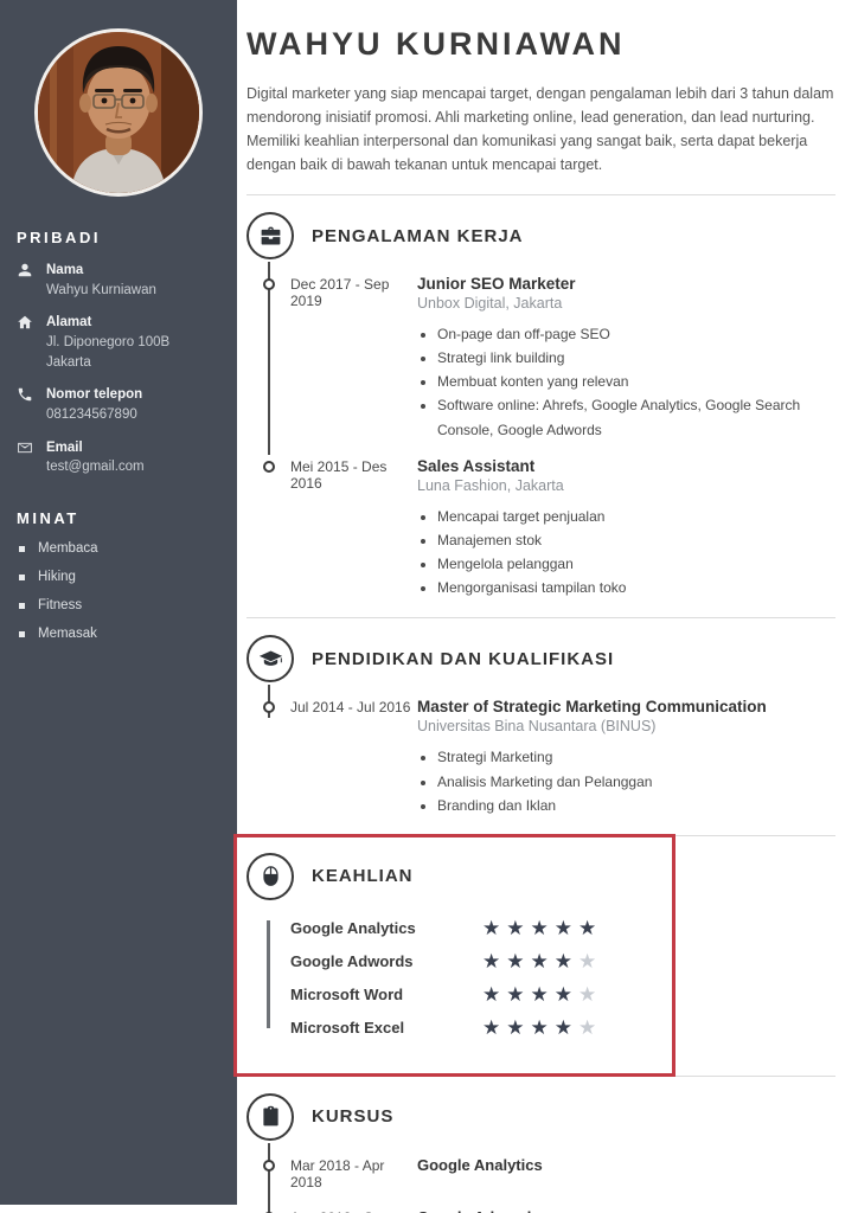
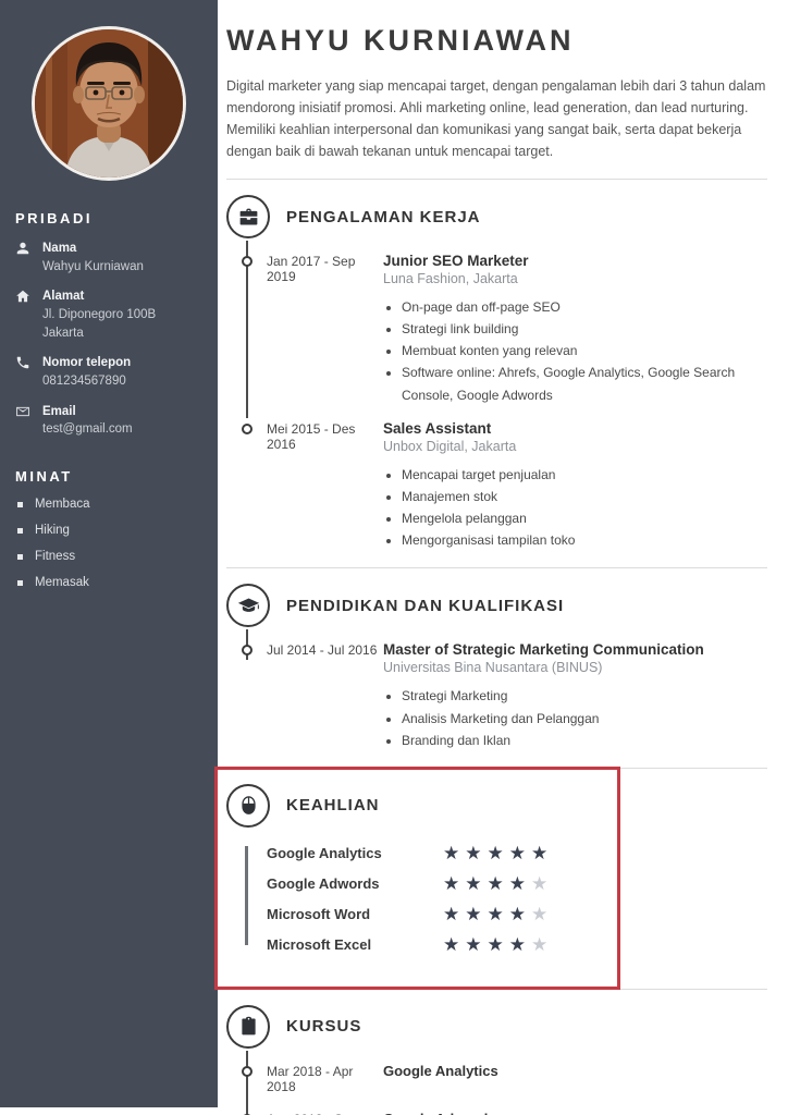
  PRIBADI
  Nama
  Wahyu Kurniawan
  Alamat
  Jl. Diponegoro 100B
  Jakarta
  Nomor telepon
  081234567890
  Email
  test@gmail.com
  MINAT
  Membaca
  Hiking
  Fitness
  Memasak
  WAHYU KURNIAWAN
  Digital marketer yang siap mencapai target, dengan pengalaman lebih dari 3 tahun dalam mendorong inisiatif promosi. Ahli marketing online, lead generation, dan lead nurturing. Memiliki keahlian interpersonal dan komunikasi yang sangat baik, serta dapat bekerja dengan baik di bawah tekanan untuk mencapai target.
  PENGALAMAN KERJA
- Dec 2017 - Sep 2019
+ Jan 2017 - Sep 2019
  Junior SEO Marketer
- Unbox Digital, Jakarta
+ Luna Fashion, Jakarta
  On-page dan off-page SEO
  Strategi link building
  Membuat konten yang relevan
  Software online: Ahrefs, Google Analytics, Google Search Console, Google Adwords
  Mei 2015 - Des 2016
  Sales Assistant
- Luna Fashion, Jakarta
+ Unbox Digital, Jakarta
  Mencapai target penjualan
  Manajemen stok
  Mengelola pelanggan
  Mengorganisasi tampilan toko
  PENDIDIKAN DAN KUALIFIKASI
  Jul 2014 - Jul 2016
  Master of Strategic Marketing Communication
  Universitas Bina Nusantara (BINUS)
  Strategi Marketing
  Analisis Marketing dan Pelanggan
  Branding dan Iklan
  KEAHLIAN
  Google Analytics
  ★★★★★
  Google Adwords
  ★★★★★
  Microsoft Word
  ★★★★★
  Microsoft Excel
  ★★★★★
  KURSUS
  Mar 2018 - Apr 2018
  Google Analytics
